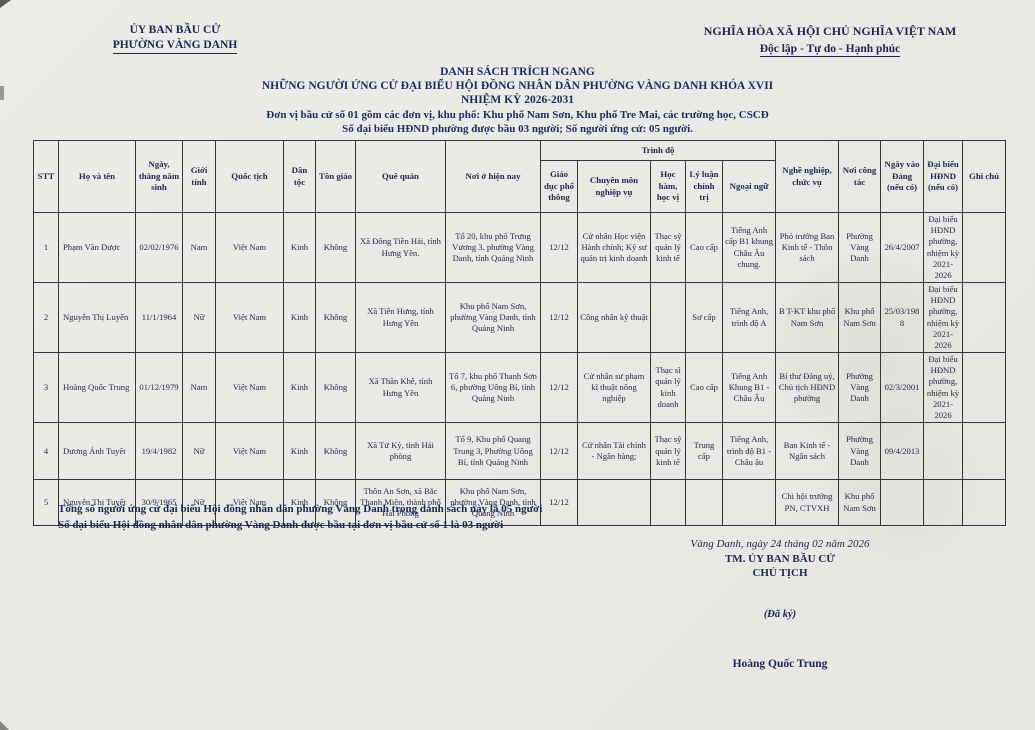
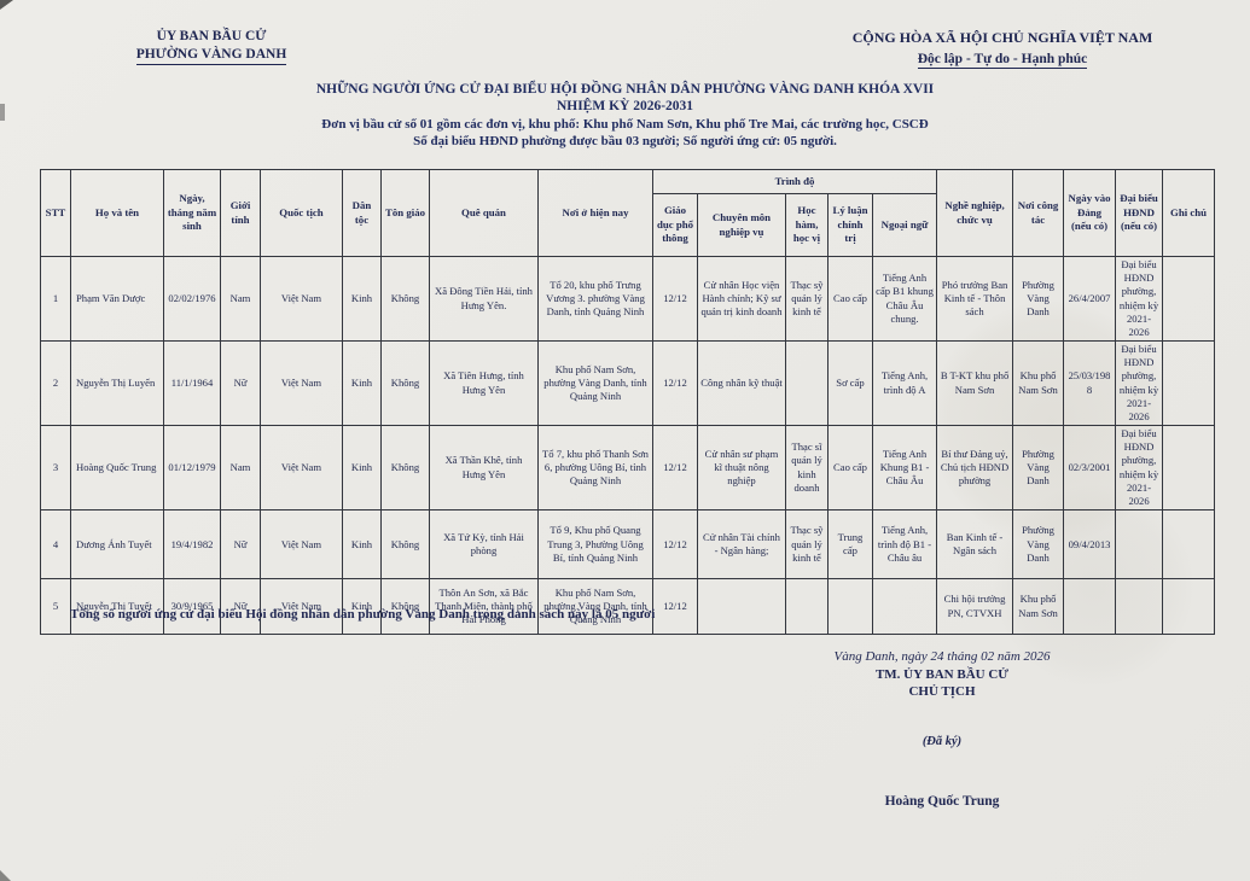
  ỦY BAN BẦU CỬ
  PHƯỜNG VÀNG DANH
- NGHĨA HÒA XÃ HỘI CHỦ NGHĨA VIỆT NAM
+ CỘNG HÒA XÃ HỘI CHỦ NGHĨA VIỆT NAM
  Độc lập - Tự do - Hạnh phúc
- DANH SÁCH TRÍCH NGANG
  NHỮNG NGƯỜI ỨNG CỬ ĐẠI BIỂU HỘI ĐỒNG NHÂN DÂN PHƯỜNG VÀNG DANH KHÓA XVII
  NHIỆM KỲ 2026-2031
  Đơn vị bầu cử số 01 gồm các đơn vị, khu phố: Khu phố Nam Sơn, Khu phố Tre Mai, các trường học, CSCĐ
  Số đại biểu HĐND phường được bầu 03 người; Số người ứng cử: 05 người.
  STT	Họ và tên	Ngày, tháng năm sinh	Giới tính	Quốc tịch	Dân tộc	Tôn giáo	Quê quán	Nơi ở hiện nay	Trình độ	Nghề nghiệp, chức vụ	Nơi công tác	Ngày vào Đảng (nếu có)	Đại biểu HĐND (nếu có)	Ghi chú
  Giáo dục phổ thông	Chuyên môn nghiệp vụ	Học hàm, học vị	Lý luận chính trị	Ngoại ngữ
  1	Phạm Văn Dược	02/02/1976	Nam	Việt Nam	Kinh	Không	Xã Đông Tiền Hải, tỉnh Hưng Yên.	Tổ 20, khu phố Trưng Vương 3. phường Vàng Danh, tỉnh Quảng Ninh	12/12	Cử nhân Học viện Hành chính; Kỹ sư quản trị kinh doanh	Thạc sỹ quản lý kinh tế	Cao cấp	Tiếng Anh cấp B1 khung Châu Âu chung.	Phó trưởng Ban Kinh tế - Thôn sách	Phường Vàng Danh	26/4/2007	Đại biểu HĐND phường, nhiệm kỳ 2021-2026
  2	Nguyễn Thị Luyến	11/1/1964	Nữ	Việt Nam	Kinh	Không	Xã Tiên Hưng, tỉnh Hưng Yên	Khu phố Nam Sơn, phường Vàng Danh, tỉnh Quảng Ninh	12/12	Công nhân kỹ thuật		Sơ cấp	Tiếng Anh, trình độ A	B T-KT khu phố Nam Sơn	Khu phố Nam Sơn	25/03/1988	Đại biểu HĐND phường, nhiệm kỳ 2021-2026
  3	Hoàng Quốc Trung	01/12/1979	Nam	Việt Nam	Kinh	Không	Xã Thần Khê, tỉnh Hưng Yên	Tổ 7, khu phố Thanh Sơn 6, phường Uông Bí, tỉnh Quảng Ninh	12/12	Cử nhân sư phạm kĩ thuật nông nghiệp	Thạc sĩ quản lý kinh doanh	Cao cấp	Tiếng Anh Khung B1 - Châu Âu	Bí thư Đảng uỷ, Chủ tịch HĐND phường	Phường Vàng Danh	02/3/2001	Đại biểu HĐND phường, nhiệm kỳ 2021-2026
  4	Dương Ánh Tuyết	19/4/1982	Nữ	Việt Nam	Kinh	Không	Xã Tứ Kỳ, tỉnh Hải phòng	Tổ 9, Khu phố Quang Trung 3, Phường Uông Bí, tỉnh Quảng Ninh	12/12	Cử nhân Tài chính - Ngân hàng;	Thạc sỹ quản lý kinh tế	Trung cấp	Tiếng Anh, trình độ B1 - Châu âu	Ban Kinh tế - Ngân sách	Phường Vàng Danh	09/4/2013
  5	Nguyễn Thị Tuyết	30/9/1965	Nữ	Việt Nam	Kinh	Không	Thôn An Sơn, xã Bắc Thanh Miện, thành phố Hải Phòng	Khu phố Nam Sơn, phường Vàng Danh, tỉnh Quảng Ninh	12/12					Chi hội trưởng PN, CTVXH	Khu phố Nam Sơn
  Tổng số người ứng cử đại biểu Hội đồng nhân dân phường Vàng Danh trong danh sách này là 05 người
- Số đại biểu Hội đồng nhân dân phường Vàng Danh được bầu tại đơn vị bầu cử số 1 là 03 người
  Vàng Danh, ngày 24 tháng 02 năm 2026
  TM. ỦY BAN BẦU CỬ
  CHỦ TỊCH
  (Đã ký)
  Hoàng Quốc Trung
